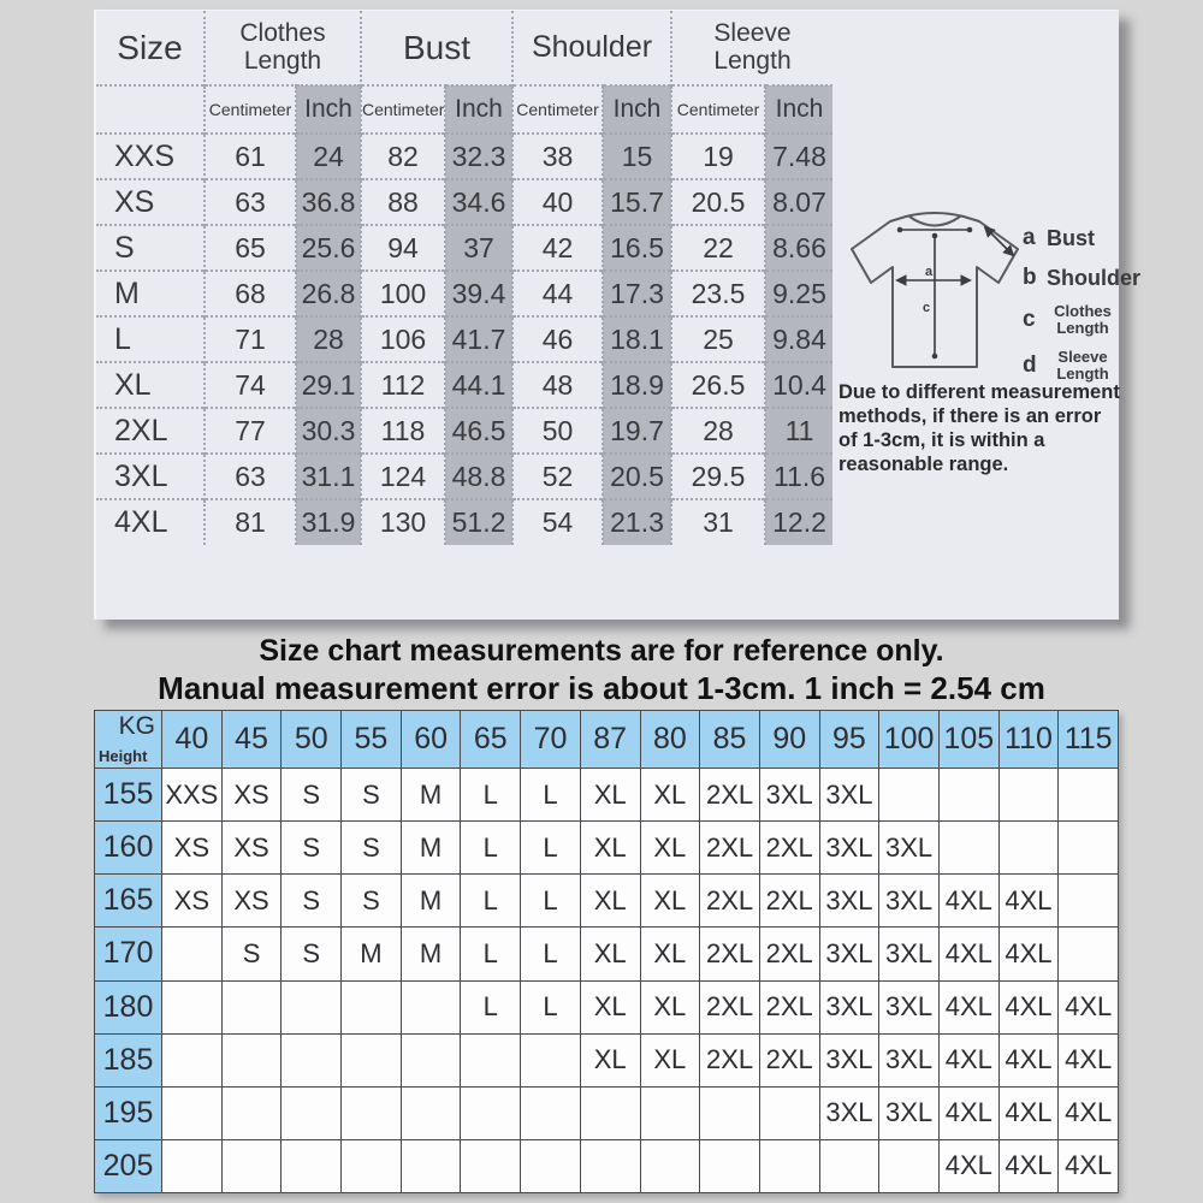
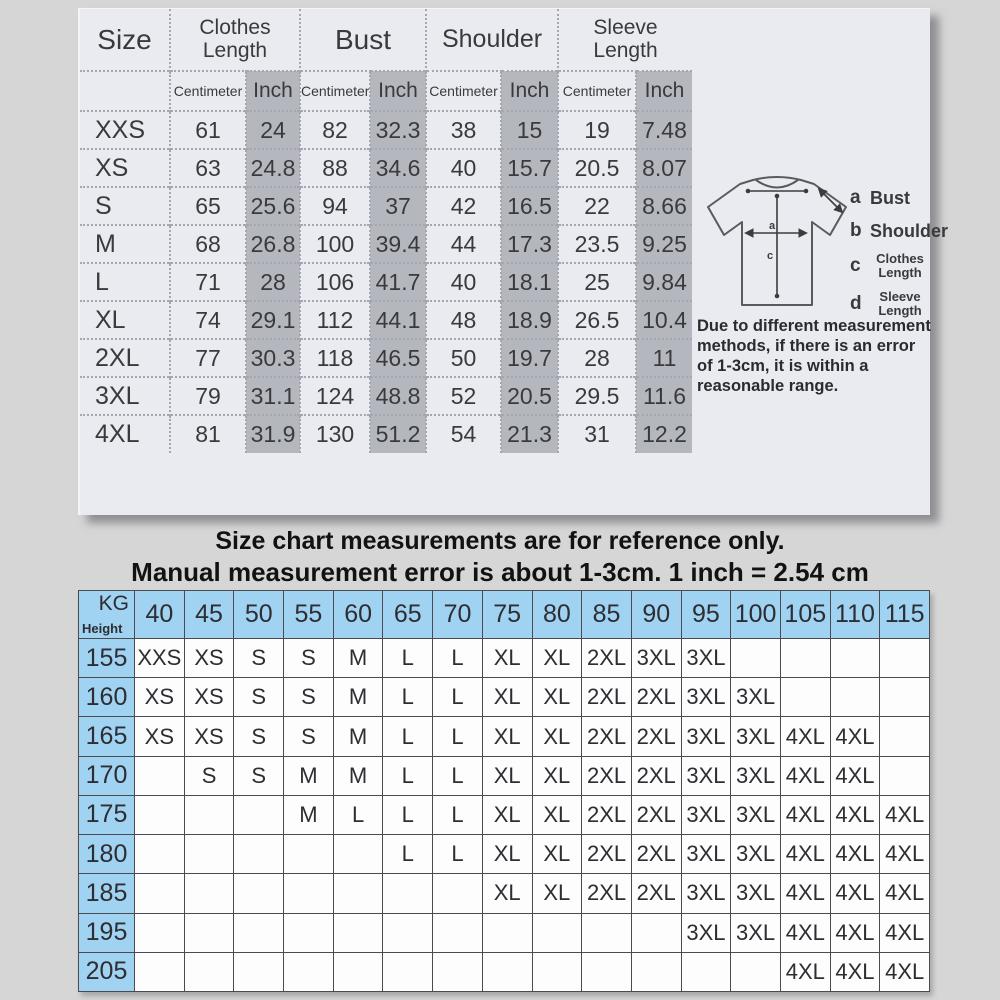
  Size	Clothes Length	Bust	Shoulder	Sleeve Length
  	Centimeter	Inch	Centimeter	Inch	Centimeter	Inch	Centimeter	Inch
  XXS	61	24	82	32.3	38	15	19	7.48
- XS	63	36.8	88	34.6	40	15.7	20.5	8.07
+ XS	63	24.8	88	34.6	40	15.7	20.5	8.07
  S	65	25.6	94	37	42	16.5	22	8.66
  M	68	26.8	100	39.4	44	17.3	23.5	9.25
- L	71	28	106	41.7	46	18.1	25	9.84
+ L	71	28	106	41.7	40	18.1	25	9.84
  XL	74	29.1	112	44.1	48	18.9	26.5	10.4
  2XL	77	30.3	118	46.5	50	19.7	28	11
- 3XL	63	31.1	124	48.8	52	20.5	29.5	11.6
+ 3XL	79	31.1	124	48.8	52	20.5	29.5	11.6
  4XL	81	31.9	130	51.2	54	21.3	31	12.2
  a
  c
  a
  Bust
  b
  Shoulder
  c
  Clothes Length
  d
  Sleeve Length
  Due to different measurement methods, if there is an error of 1-3cm, it is within a reasonable range.
  Size chart measurements are for reference only.
  Manual measurement error is about 1-3cm. 1 inch = 2.54 cm
- KG Height	40	45	50	55	60	65	70	87	80	85	90	95	100	105	110	115
+ KG Height	40	45	50	55	60	65	70	75	80	85	90	95	100	105	110	115
  155	XXS	XS	S	S	M	L	L	XL	XL	2XL	3XL	3XL
  160	XS	XS	S	S	M	L	L	XL	XL	2XL	2XL	3XL	3XL
  165	XS	XS	S	S	M	L	L	XL	XL	2XL	2XL	3XL	3XL	4XL	4XL
  170		S	S	M	M	L	L	XL	XL	2XL	2XL	3XL	3XL	4XL	4XL
+ 175				M	L	L	L	XL	XL	2XL	2XL	3XL	3XL	4XL	4XL	4XL
  180						L	L	XL	XL	2XL	2XL	3XL	3XL	4XL	4XL	4XL
  185								XL	XL	2XL	2XL	3XL	3XL	4XL	4XL	4XL
  195												3XL	3XL	4XL	4XL	4XL
  205														4XL	4XL	4XL
